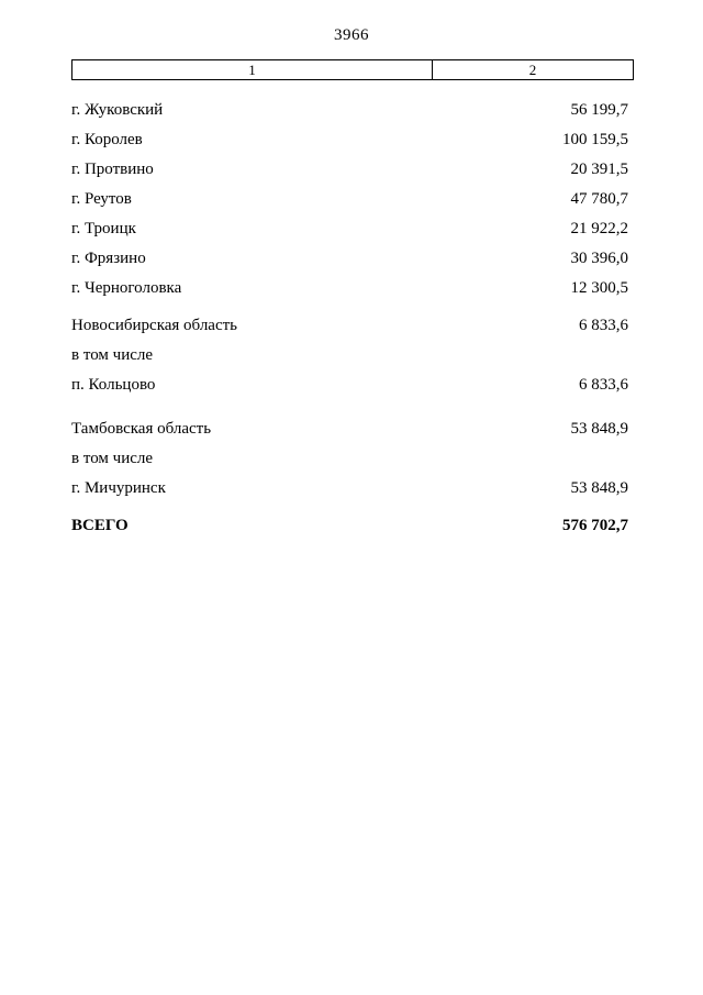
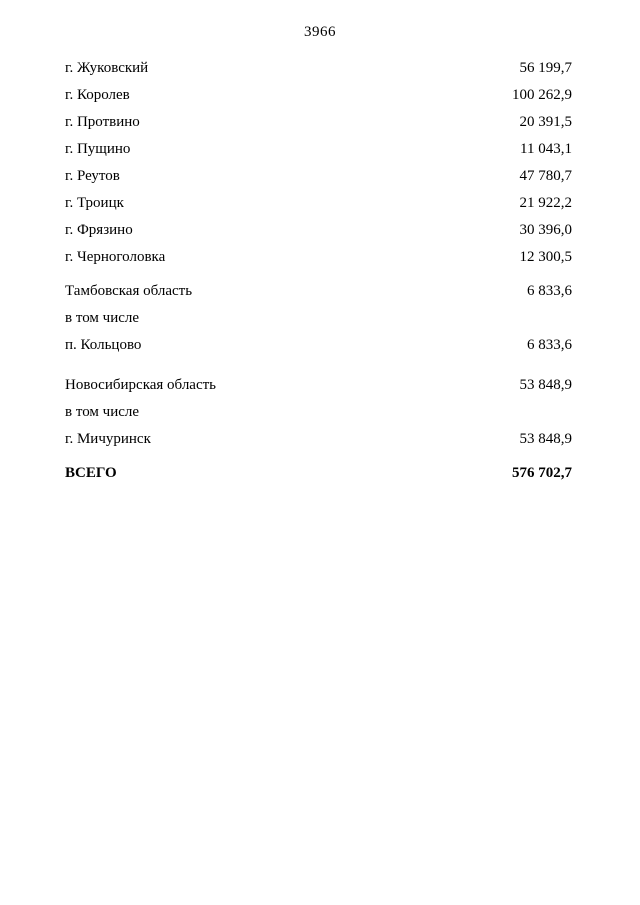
  3966
- 1
- 2
  г. Жуковский
  56 199,7
  г. Королев
- 100 159,5
+ 100 262,9
  г. Протвино
  20 391,5
+ г. Пущино
+ 11 043,1
  г. Реутов
  47 780,7
  г. Троицк
  21 922,2
  г. Фрязино
  30 396,0
  г. Черноголовка
  12 300,5
- Новосибирская область
+ Тамбовская область
  6 833,6
  в том числе
  п. Кольцово
  6 833,6
- Тамбовская область
+ Новосибирская область
  53 848,9
  в том числе
  г. Мичуринск
  53 848,9
  ВСЕГО
  576 702,7
